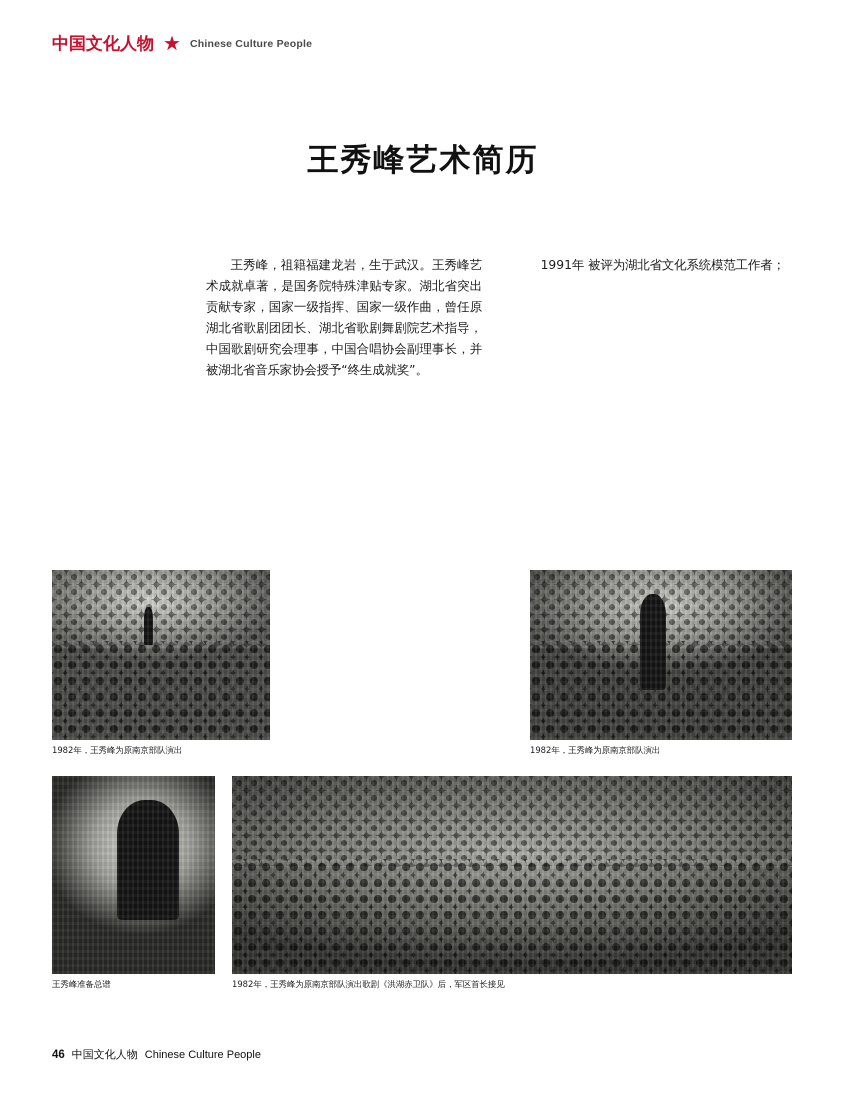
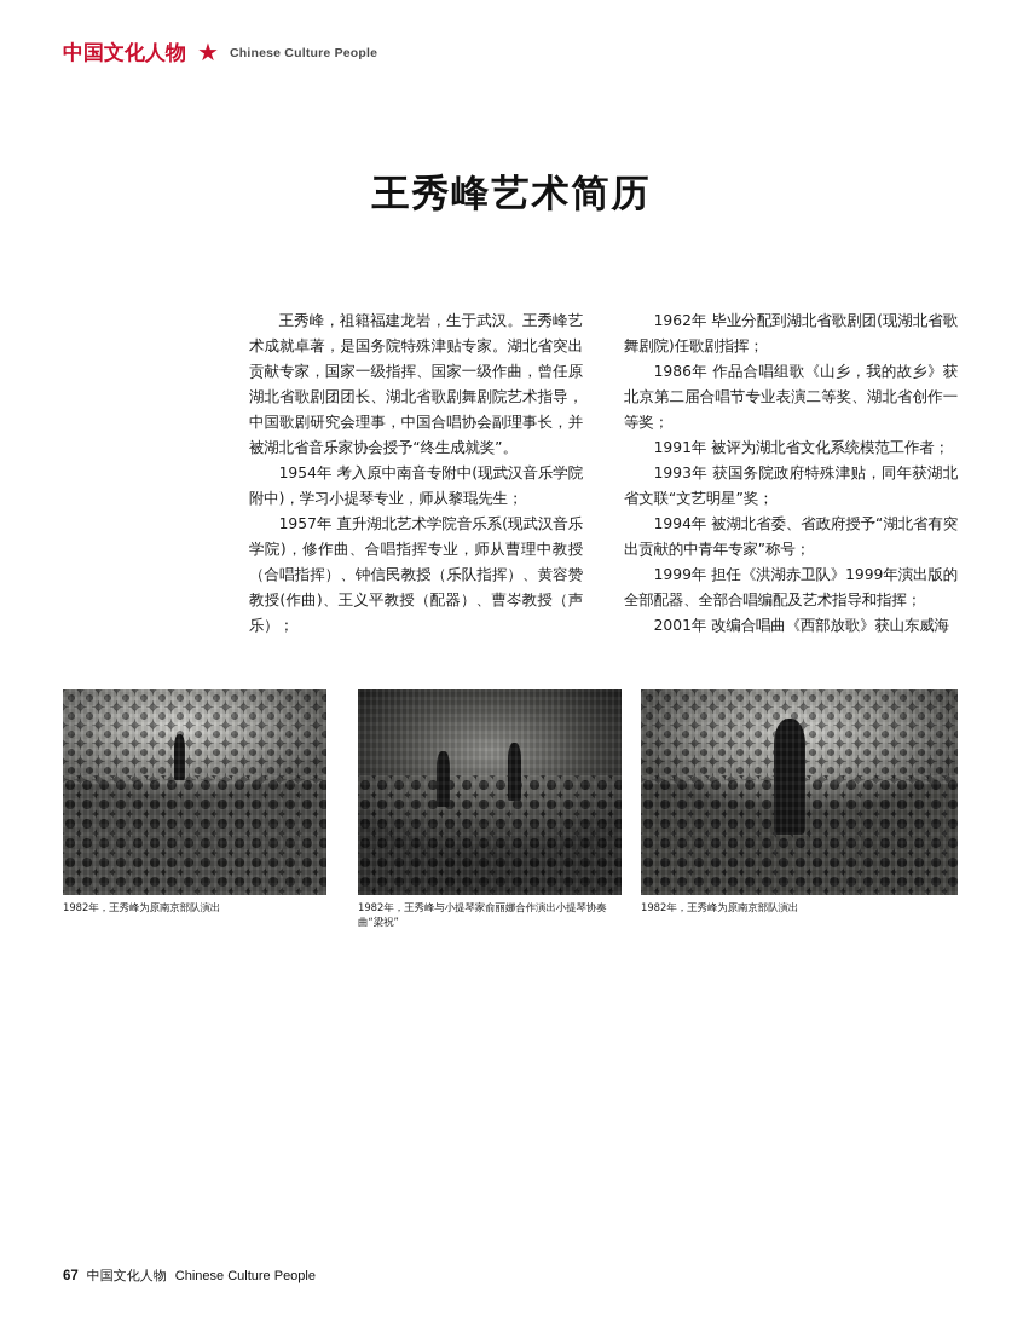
  中国文化人物
  ★
  Chinese Culture People
  王秀峰艺术简历
  王秀峰，祖籍福建龙岩，生于武汉。王秀峰艺术成就卓著，是国务院特殊津贴专家。湖北省突出贡献专家，国家一级指挥、国家一级作曲，曾任原湖北省歌剧团团长、湖北省歌剧舞剧院艺术指导，中国歌剧研究会理事，中国合唱协会副理事长，并被湖北省音乐家协会授予“终生成就奖”。
+ 1954年 考入原中南音专附中(现武汉音乐学院附中)，学习小提琴专业，师从黎琨先生；
+ 1957年 直升湖北艺术学院音乐系(现武汉音乐学院)，修作曲、合唱指挥专业，师从曹理中教授（合唱指挥）、钟信民教授（乐队指挥）、黄容赞教授(作曲)、王义平教授（配器）、曹岑教授（声乐）；
+ 1962年 毕业分配到湖北省歌剧团(现湖北省歌舞剧院)任歌剧指挥；
+ 1986年 作品合唱组歌《山乡，我的故乡》获北京第二届合唱节专业表演二等奖、湖北省创作一等奖；
  1991年 被评为湖北省文化系统模范工作者；
+ 1993年 获国务院政府特殊津贴，同年获湖北省文联“文艺明星”奖；
+ 1994年 被湖北省委、省政府授予“湖北省有突出贡献的中青年专家”称号；
+ 1999年 担任《洪湖赤卫队》1999年演出版的全部配器、全部合唱编配及艺术指导和指挥；
+ 2001年 改编合唱曲《西部放歌》获山东威海
  1982年，王秀峰为原南京部队演出
+ 1982年，王秀峰与小提琴家俞丽娜合作演出小提琴协奏曲“梁祝”
  1982年，王秀峰为原南京部队演出
- 王秀峰准备总谱
- 1982年，王秀峰为原南京部队演出歌剧《洪湖赤卫队》后，军区首长接见
- 46
+ 67
  中国文化人物
  Chinese Culture People
